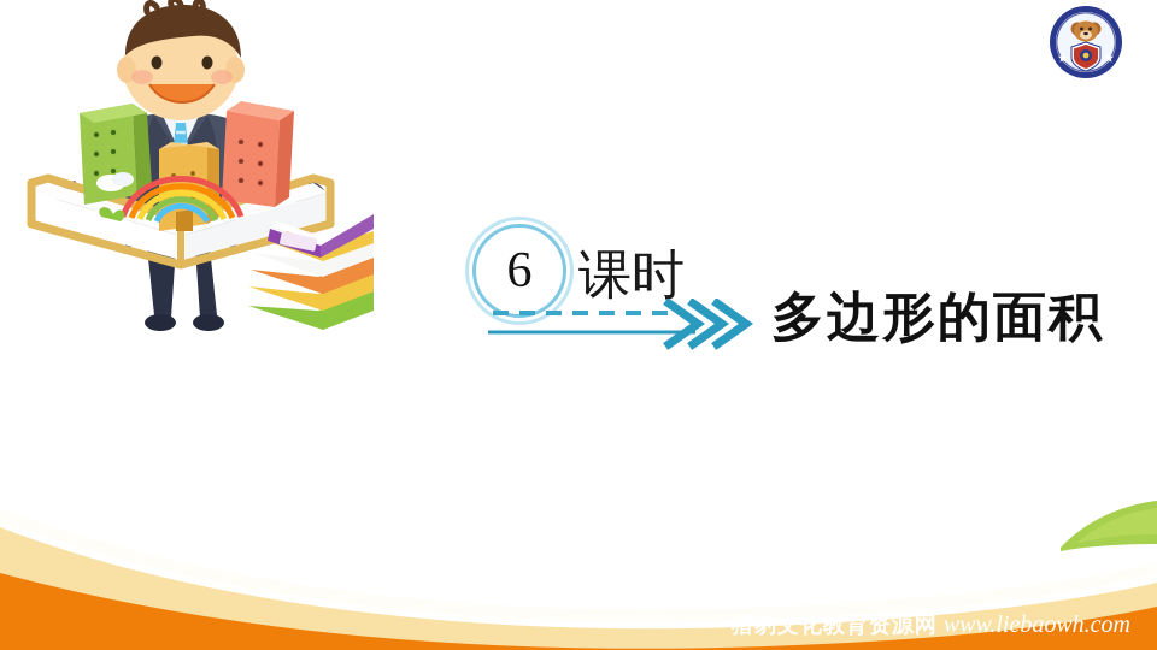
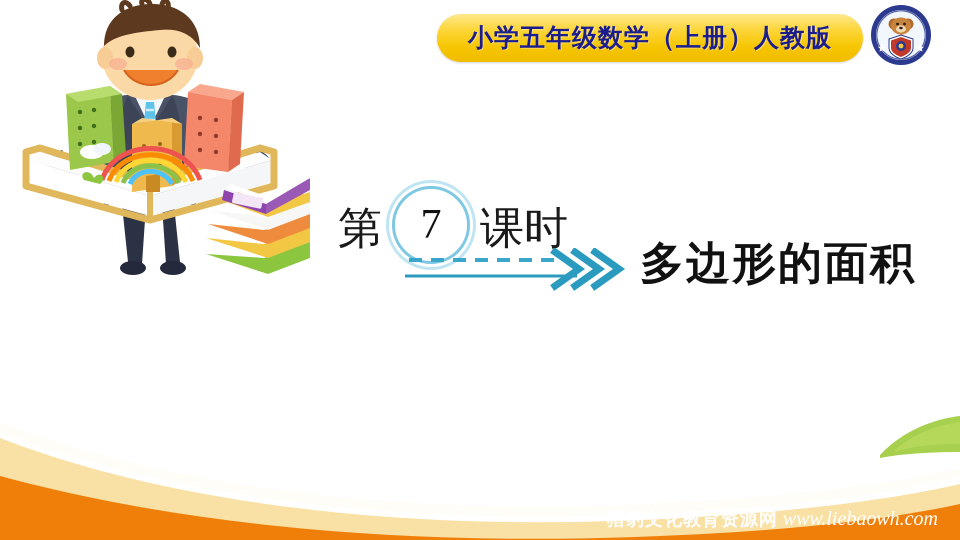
+ 小学五年级数学（上册）人教版
+ 第
- 6
+ 7
  课时
  多边形的面积
  猎豹文化教育资源网 www.liebaowh.com
